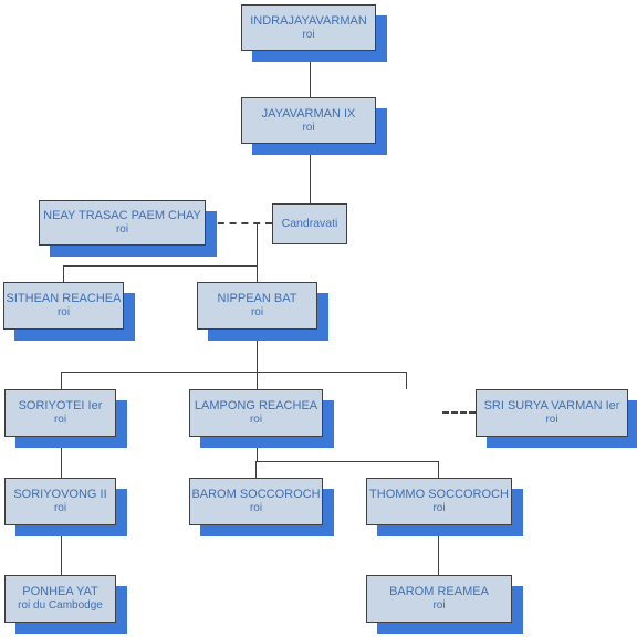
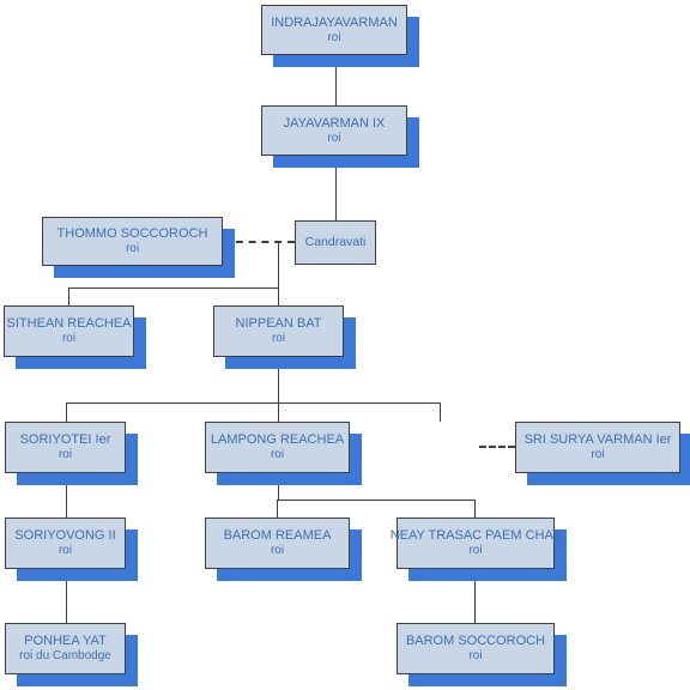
  INDRAJAYAVARMAN
  roi
  JAYAVARMAN IX
  roi
- NEAY TRASAC PAEM CHAY
+ THOMMO SOCCOROCH
  roi
  Candravati
  SITHEAN REACHEA
  roi
  NIPPEAN BAT
  roi
  SORIYOTEI Ier
  roi
  LAMPONG REACHEA
  roi
  SRI SURYA VARMAN Ier
  roi
  SORIYOVONG II
  roi
- BAROM SOCCOROCH
+ BAROM REAMEA
  roi
- THOMMO SOCCOROCH
+ NEAY TRASAC PAEM CHAY
  roi
  PONHEA YAT
  roi du Cambodge
- BAROM REAMEA
+ BAROM SOCCOROCH
  roi
